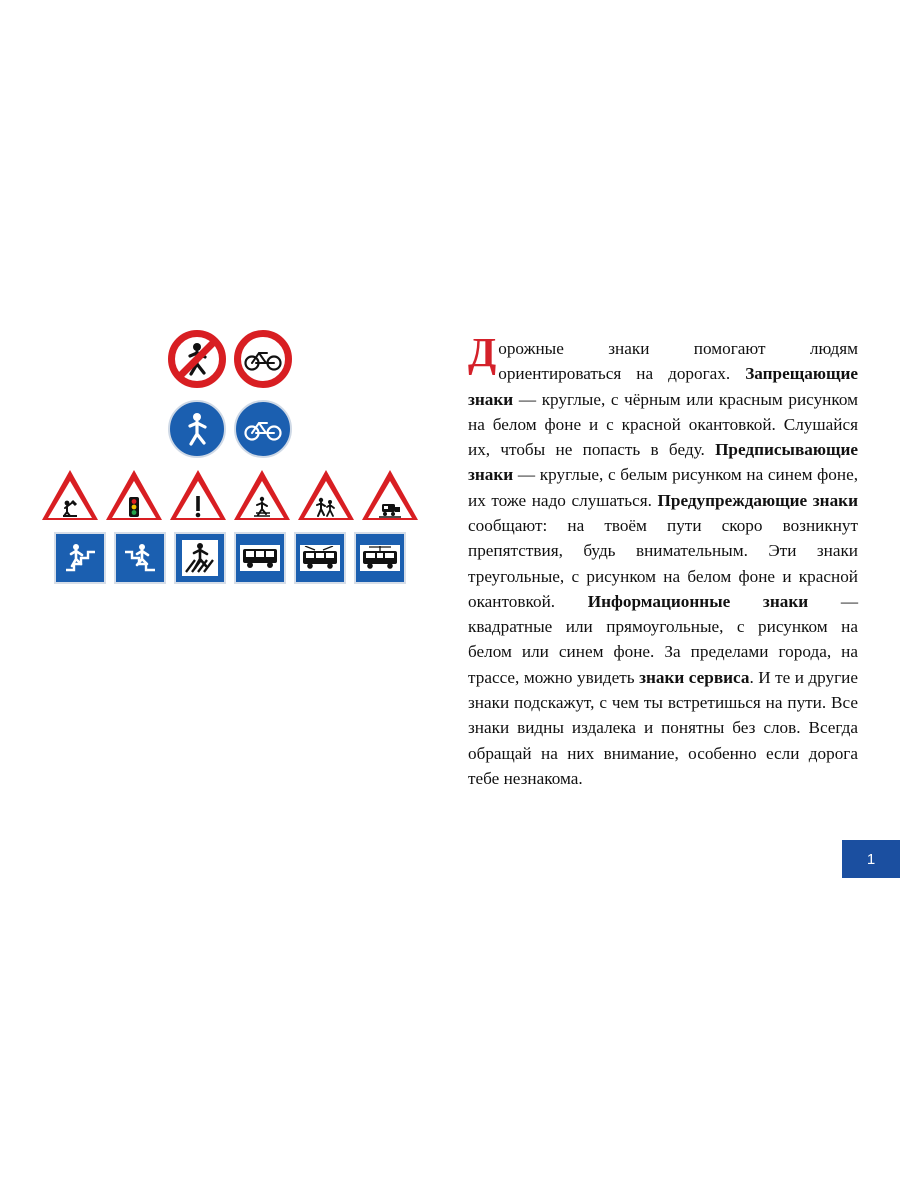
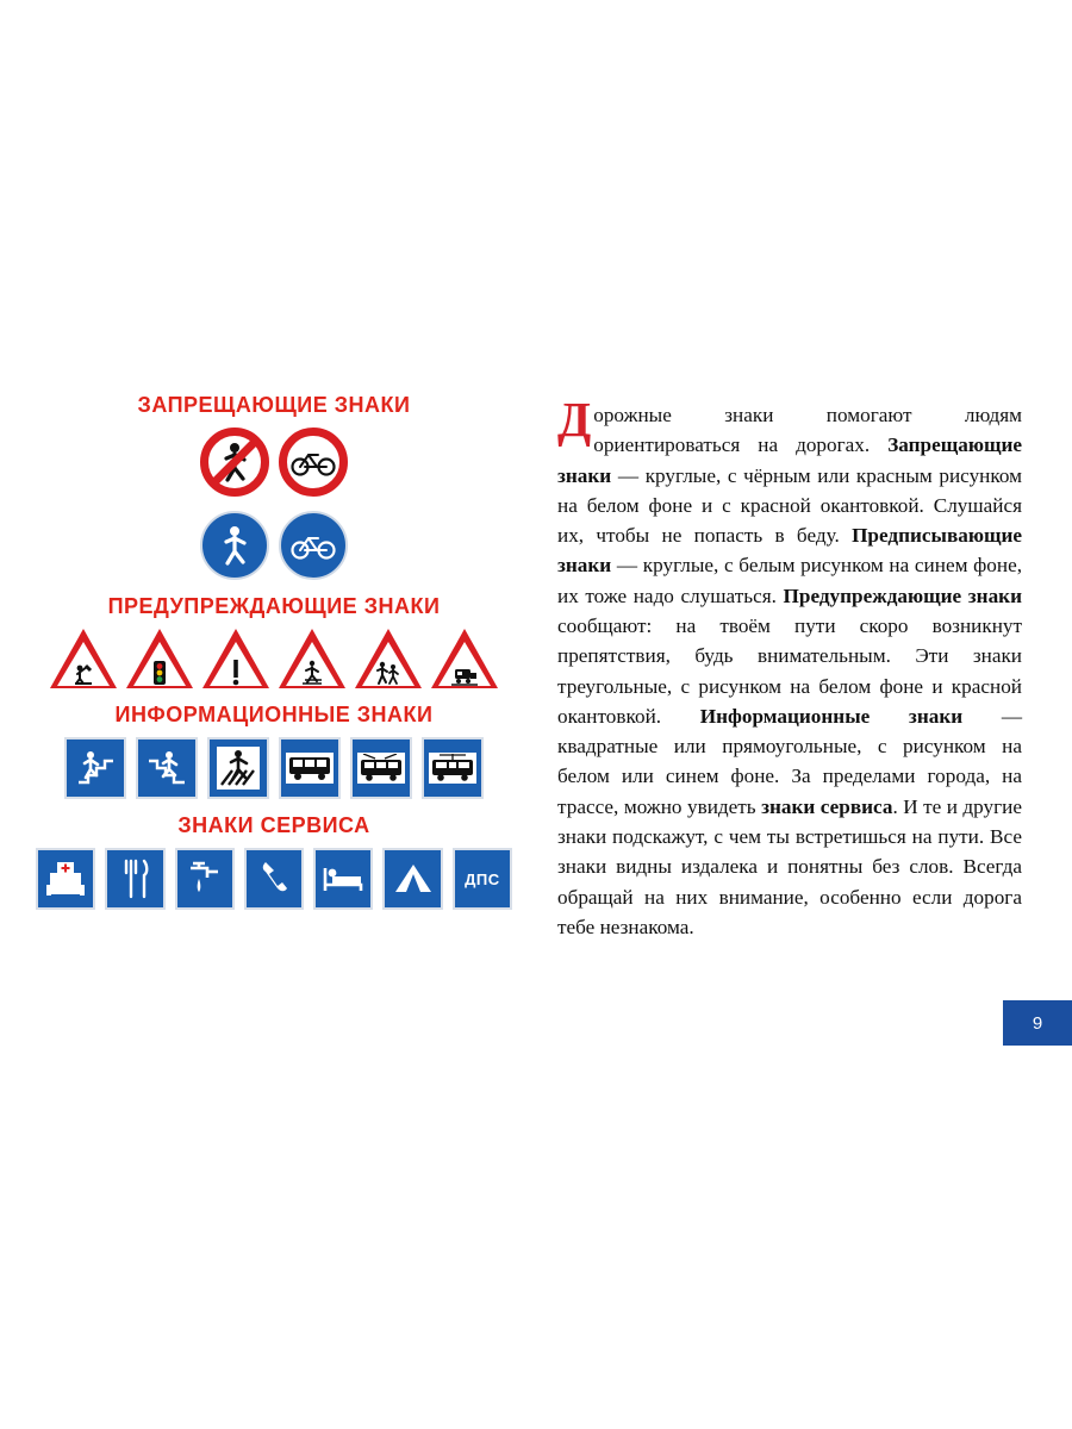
+ ЗАПРЕЩАЮЩИЕ ЗНАКИ
+ ПРЕДУПРЕЖДАЮЩИЕ ЗНАКИ
+ ИНФОРМАЦИОННЫЕ ЗНАКИ
+ ЗНАКИ СЕРВИСА
+ ДПС
  Д
  орожные знаки помогают людям ориентироваться на дорогах. Запрещающие знаки — круглые, с чёрным или красным рисунком на белом фоне и с красной окантовкой. Слушайся их, чтобы не попасть в беду. Предписывающие знаки — круглые, с белым рисунком на синем фоне, их тоже надо слушаться. Предупреждающие знаки сообщают: на твоём пути скоро возникнут препятствия, будь внимательным. Эти знаки треугольные, с рисунком на белом фоне и красной окантовкой. Информационные знаки — квадратные или прямоугольные, с рисунком на белом или синем фоне. За пределами города, на трассе, можно увидеть знаки сервиса. И те и другие знаки подскажут, с чем ты встретишься на пути. Все знаки видны издалека и понятны без слов. Всегда обращай на них внимание, особенно если дорога тебе незнакома.
- 1
+ 9
